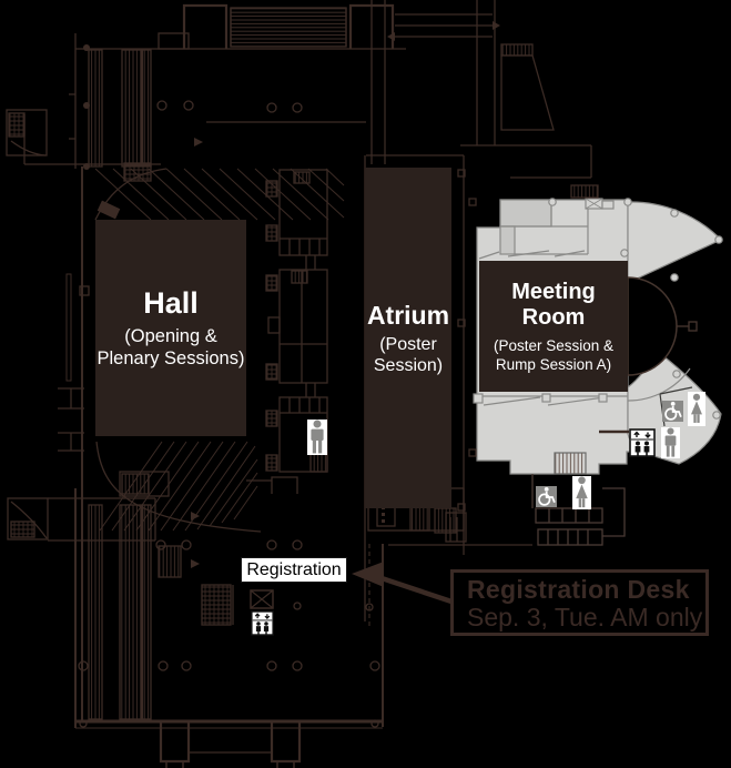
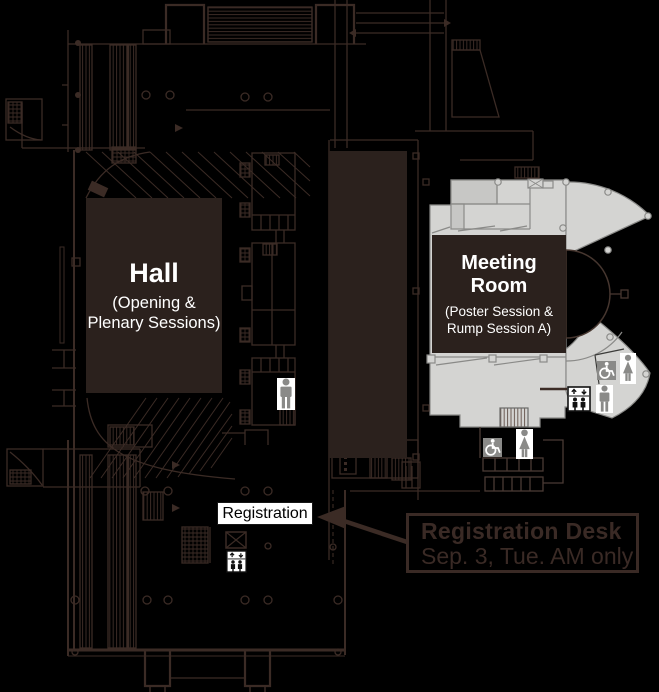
  Hall
  (Opening &
  Plenary Sessions)
- Atrium
- (Poster
- Session)
  Meeting Room
  (Poster Session &
  Rump Session A)
  Registration
  Registration Desk
  Sep. 3, Tue. AM only
